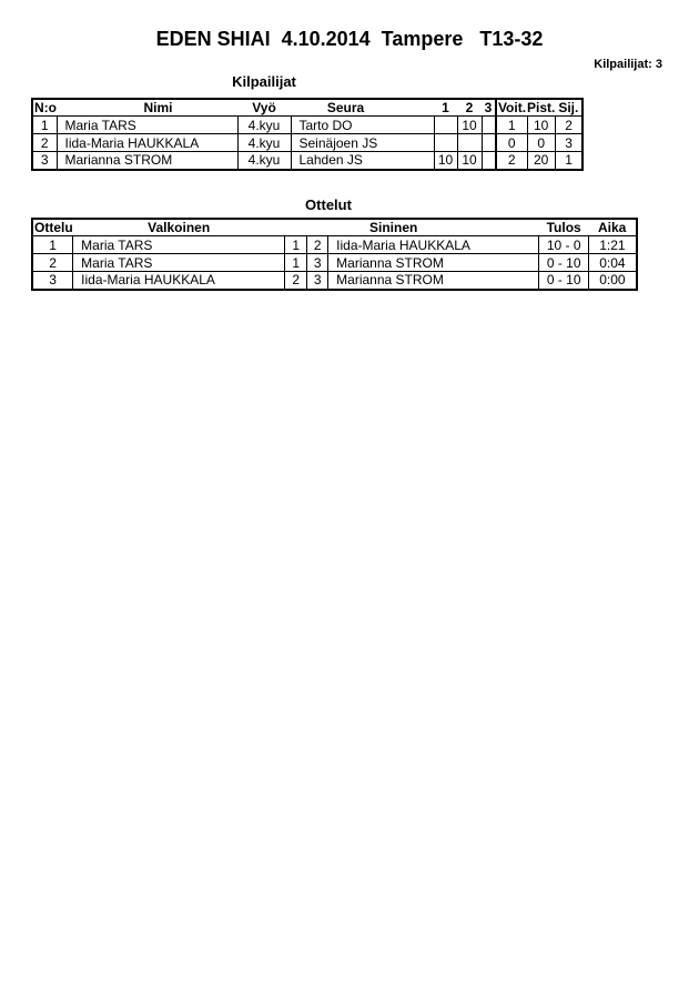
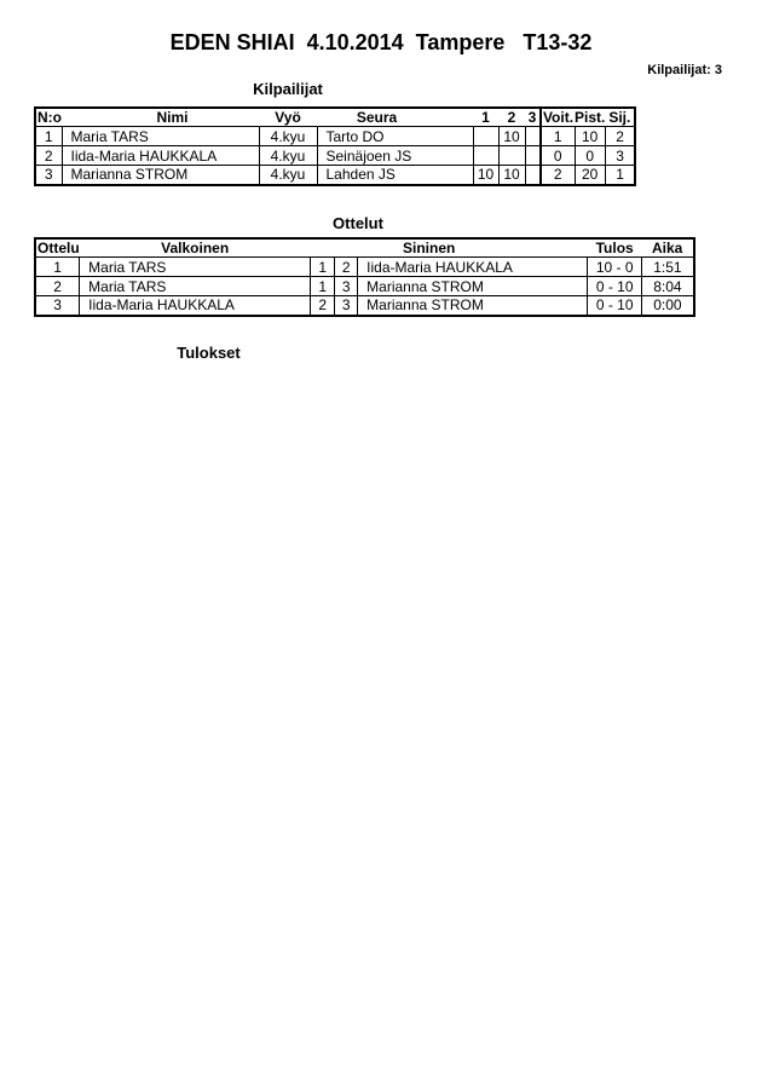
  EDEN SHIAI 4.10.2014 Tampere T13-32
  Kilpailijat: 3
  Kilpailijat
  N:o	Nimi	Vyö	Seura	1	2	3	Voit.	Pist.	Sij.
  1	Maria TARS	4.kyu	Tarto DO		10		1	10	2
  2	Iida-Maria HAUKKALA	4.kyu	Seinäjoen JS				0	0	3
  3	Marianna STROM	4.kyu	Lahden JS	10	10		2	20	1
  Ottelut
  Ottelu	Valkoinen			Sininen	Tulos	Aika
- 1	Maria TARS	1	2	Iida-Maria HAUKKALA	10 - 0	1:21
+ 1	Maria TARS	1	2	Iida-Maria HAUKKALA	10 - 0	1:51
- 2	Maria TARS	1	3	Marianna STROM	0 - 10	0:04
+ 2	Maria TARS	1	3	Marianna STROM	0 - 10	8:04
  3	Iida-Maria HAUKKALA	2	3	Marianna STROM	0 - 10	0:00
+ Tulokset
